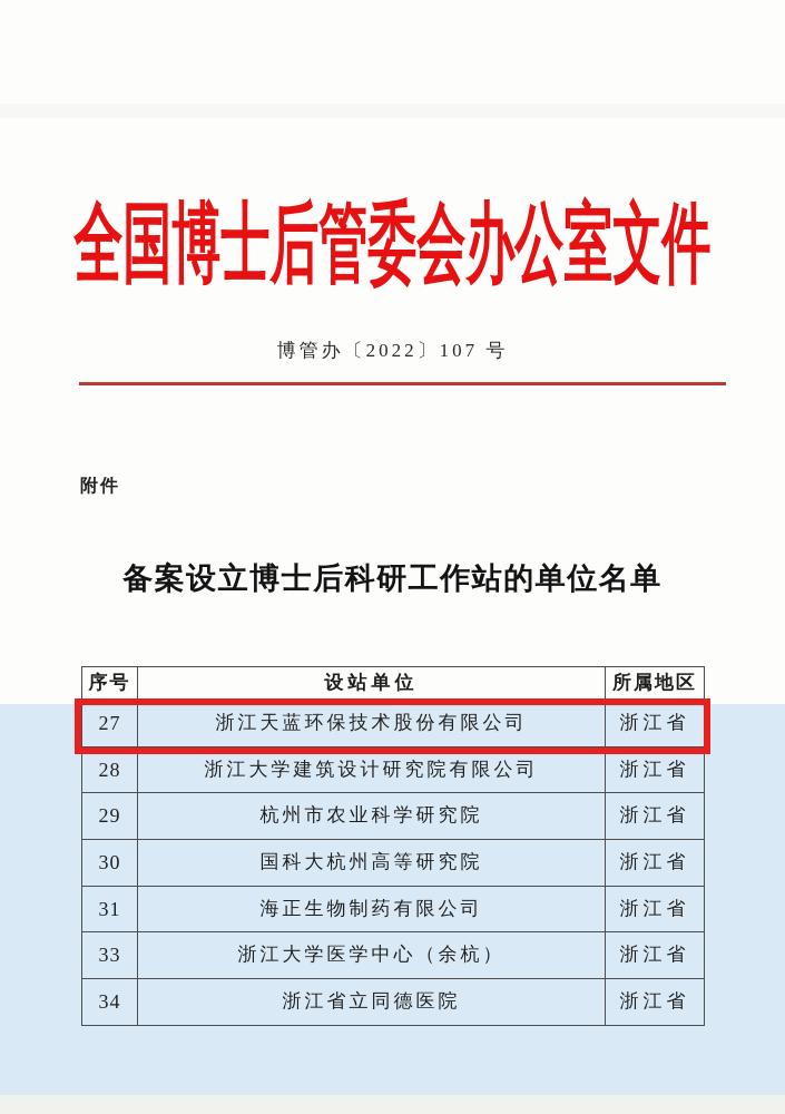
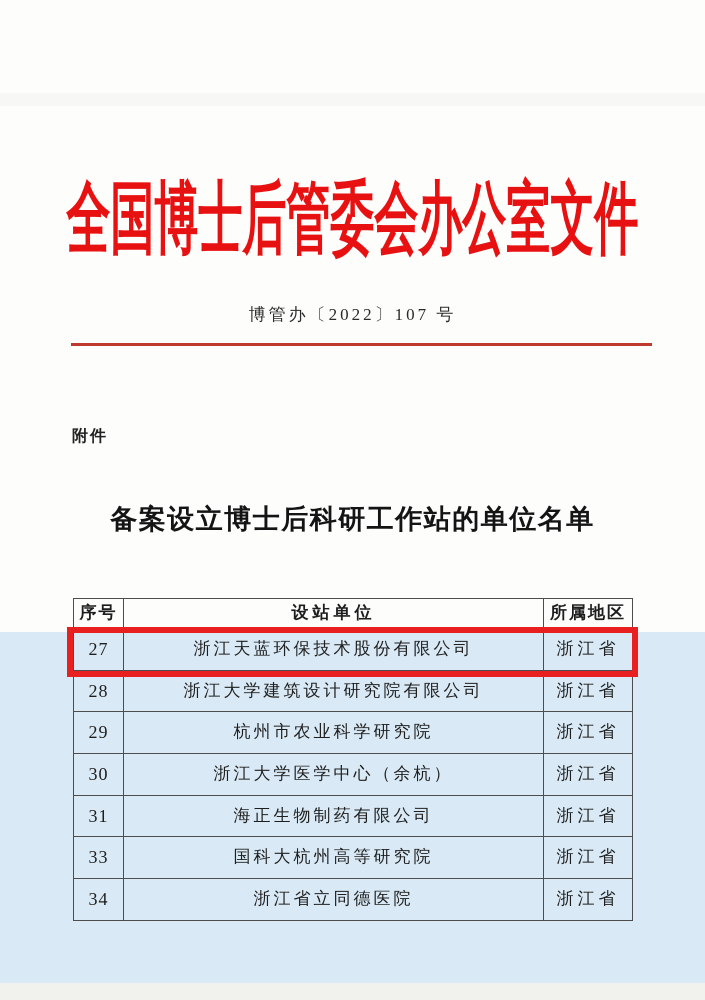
  全国博士后管委会办公室文件
  博管办〔2022〕107 号
  附件
  备案设立博士后科研工作站的单位名单
  序号	设站单位	所属地区
  27	浙江天蓝环保技术股份有限公司	浙江省
  28	浙江大学建筑设计研究院有限公司	浙江省
  29	杭州市农业科学研究院	浙江省
- 30	国科大杭州高等研究院	浙江省
+ 30	浙江大学医学中心（余杭）	浙江省
  31	海正生物制药有限公司	浙江省
- 33	浙江大学医学中心（余杭）	浙江省
+ 33	国科大杭州高等研究院	浙江省
  34	浙江省立同德医院	浙江省
